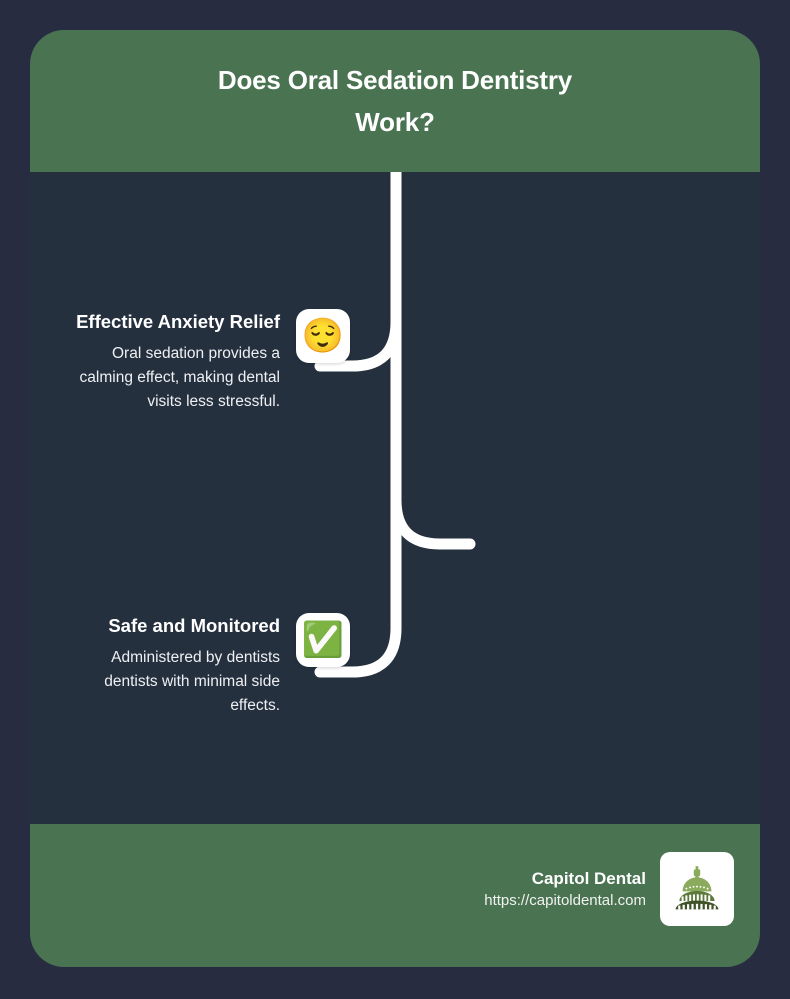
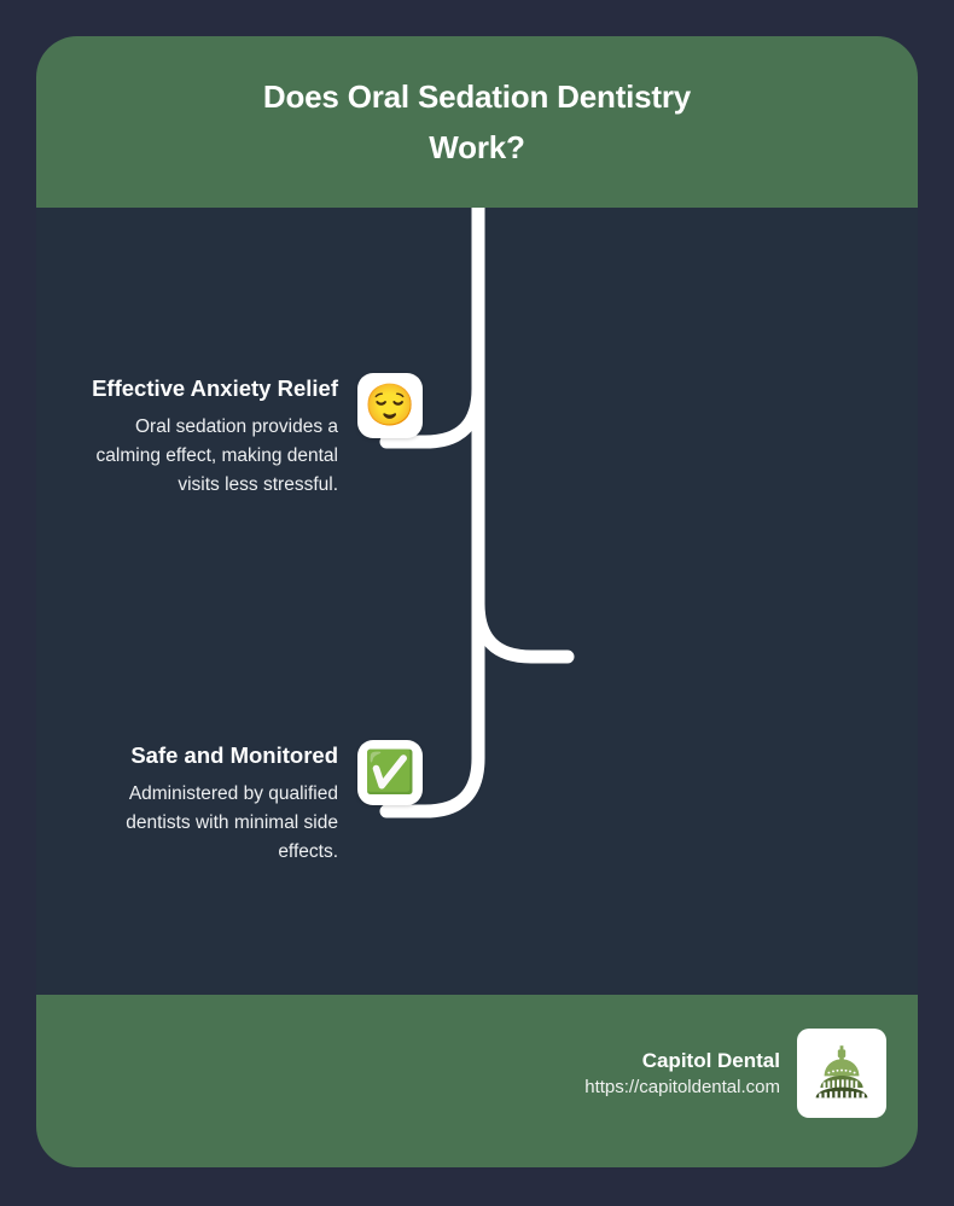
  Does Oral Sedation Dentistry Work?
  Effective Anxiety Relief
  Oral sedation provides a calming effect, making dental visits less stressful.
  😌
  Safe and Monitored
- Administered by dentists dentists with minimal side effects.
+ Administered by qualified dentists with minimal side effects.
  ✅
  Capitol Dental
  https://capitoldental.com
